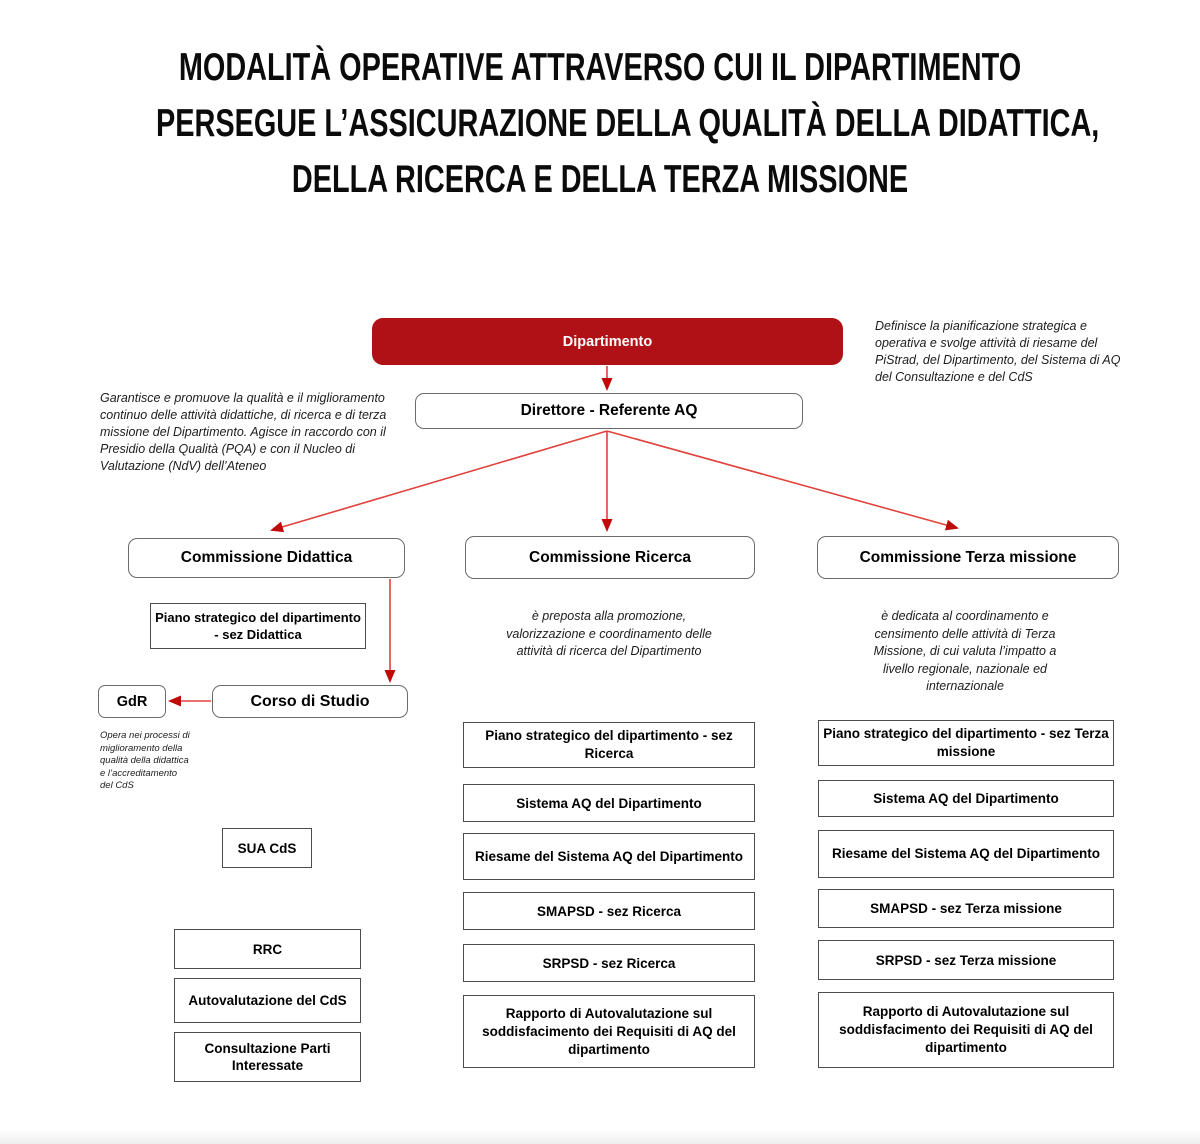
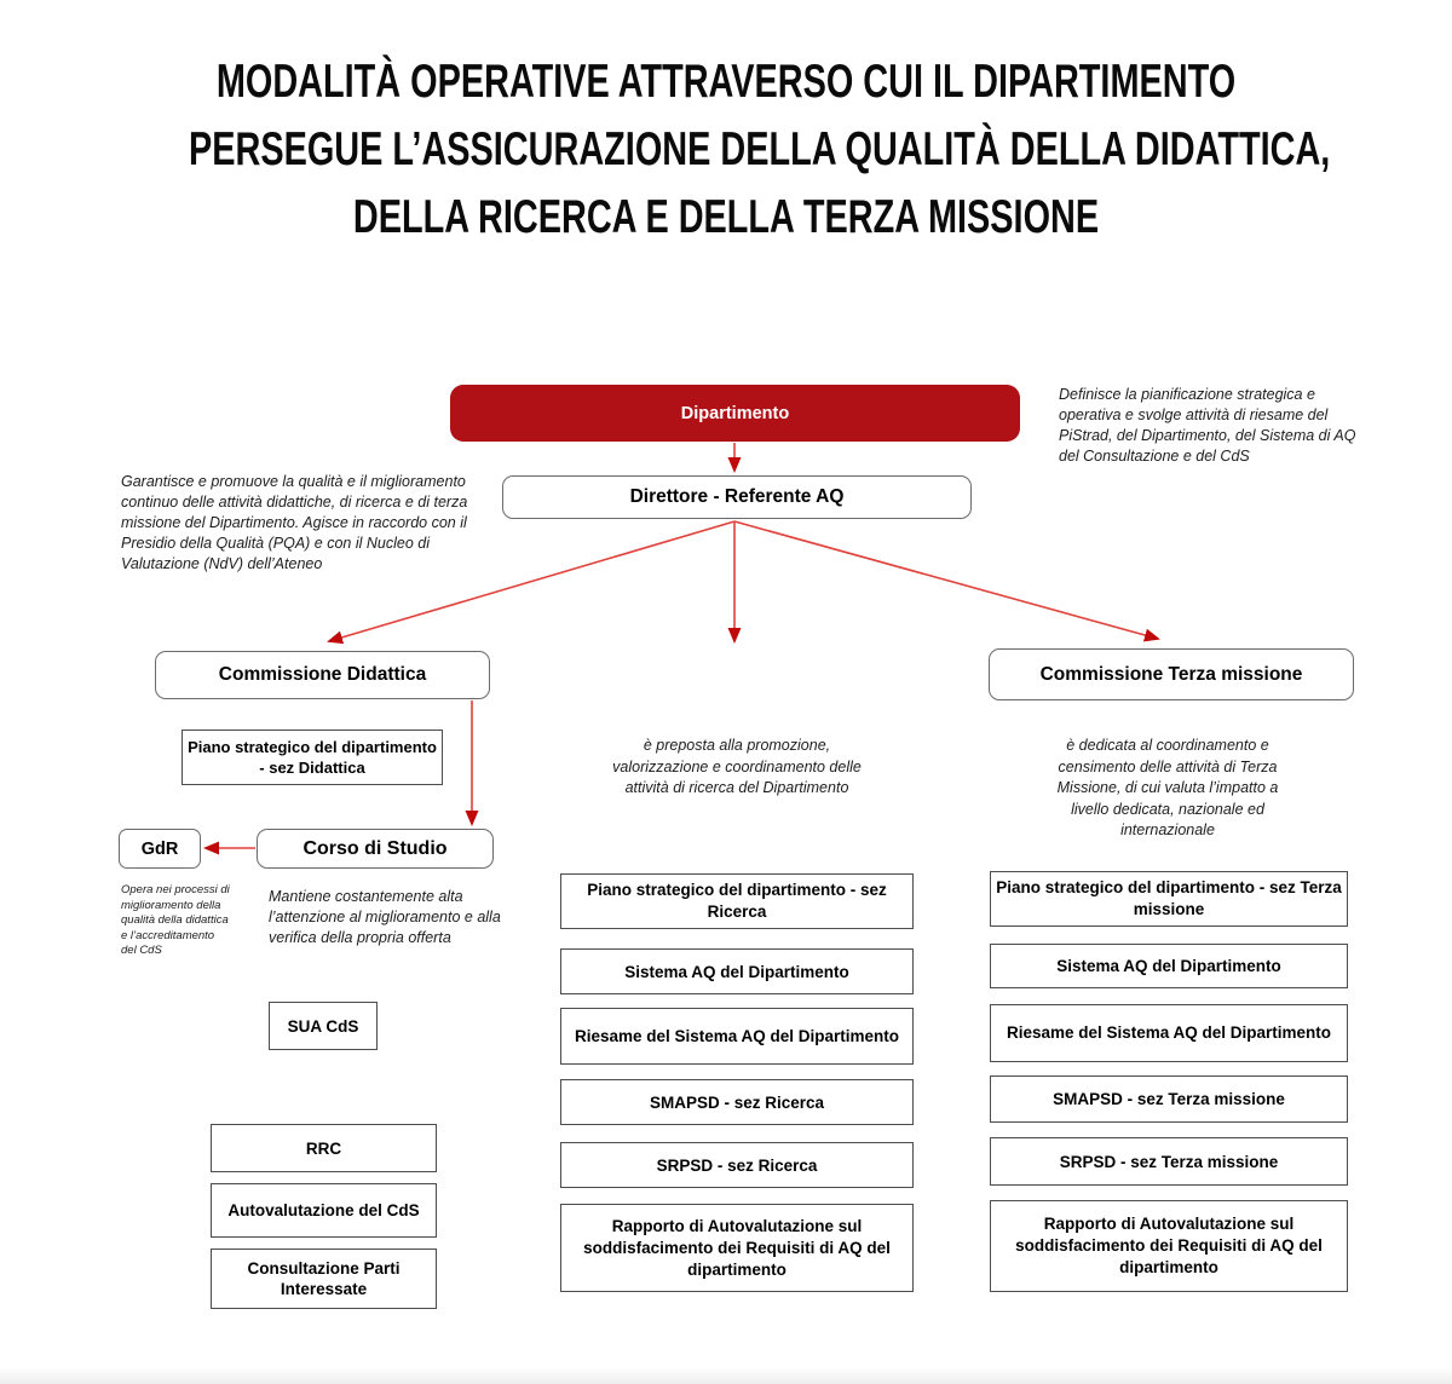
  MODALITÀ OPERATIVE ATTRAVERSO CUI IL DIPARTIMENTO
  PERSEGUE L’ASSICURAZIONE DELLA QUALITÀ DELLA DIDATT
  DELLA RICERCA E DELLA TERZA MISSIONE
  Dipartimento
  Definisce la pianificazione strategica e operativa e svolge attività di riesame del PiStrad, del Dipartimento, del Sistema di AQ del Consultazione e del CdS
  Garantisce e promuove la qualità e il miglioramento continuo delle attività didattiche, di ricerca e di terza missione del Dipartimento. Agisce in raccordo con il Presidio della Qualità (PQA) e con il Nucleo di Valutazione (NdV) dell’Ateneo
  Direttore - Referente AQ
  Commissione Didattica
- Commissione Ricerca
  Commissione Terza missione
  Piano strategico del dipartimento - sez Didattica
  GdR
  Corso di Studio
  Opera nei processi di miglioramento della qualità della didattica e l’accreditamento del CdS
+ Mantiene costantemente alta l’attenzione al miglioramento e alla verifica della propria offerta
  SUA CdS
  RRC
  Autovalutazione del CdS
  Consultazione Parti Interessate
  è preposta alla promozione, valorizzazione e coordinamento delle attività di ricerca del Dipartimento
  Piano strategico del dipartimento - sez Ricerca
  Sistema AQ del Dipartimento
  Riesame del Sistema AQ del Dipartimento
  SMAPSD - sez Ricerca
  SRPSD - sez Ricerca
  Rapporto di Autovalutazione sul soddisfacimento dei Requisiti di AQ del dipartimento
- è dedicata al coordinamento e censimento delle attività di Terza Missione, di cui valuta l’impatto a livello regionale, nazionale ed internazionale
+ è dedicata al coordinamento e censimento delle attività di Terza Missione, di cui valuta l’impatto a livello dedicata, nazionale ed internazionale
  Piano strategico del dipartimento - sez Terza missione
  Sistema AQ del Dipartimento
  Riesame del Sistema AQ del Dipartimento
  SMAPSD - sez Terza missione
  SRPSD - sez Terza missione
  Rapporto di Autovalutazione sul soddisfacimento dei Requisiti di AQ del dipartimento
